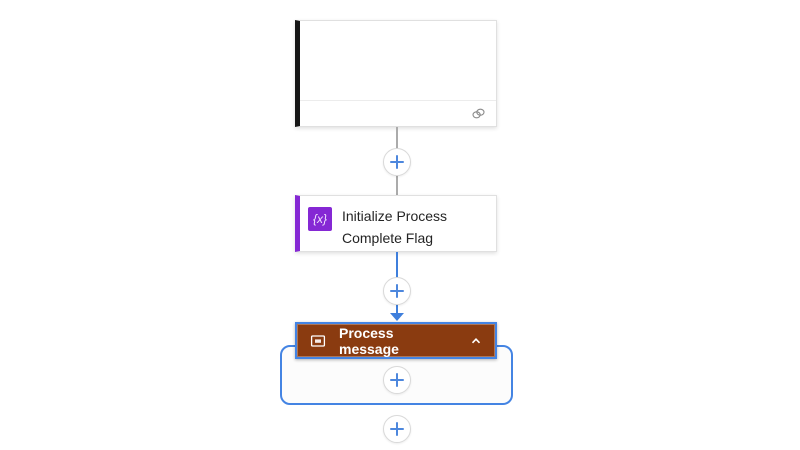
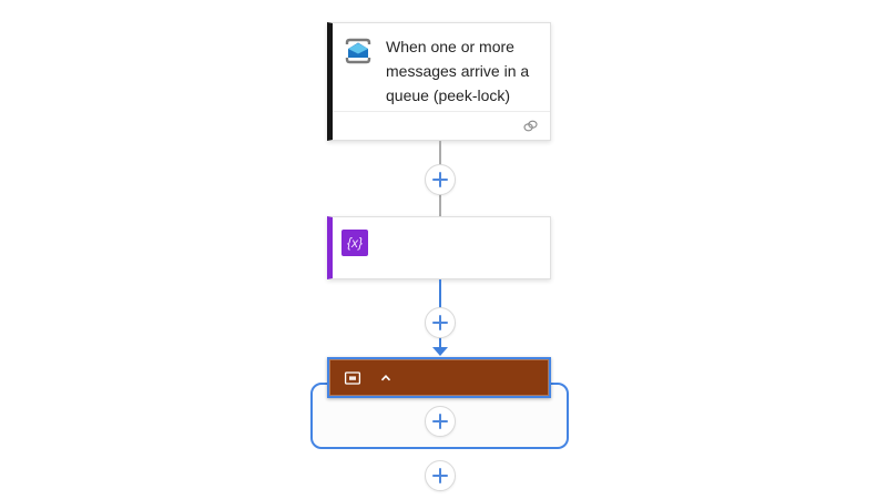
+ When one or more messages arrive in a queue (peek-lock)
  {x}
- Initialize Process Complete Flag
- Process message
